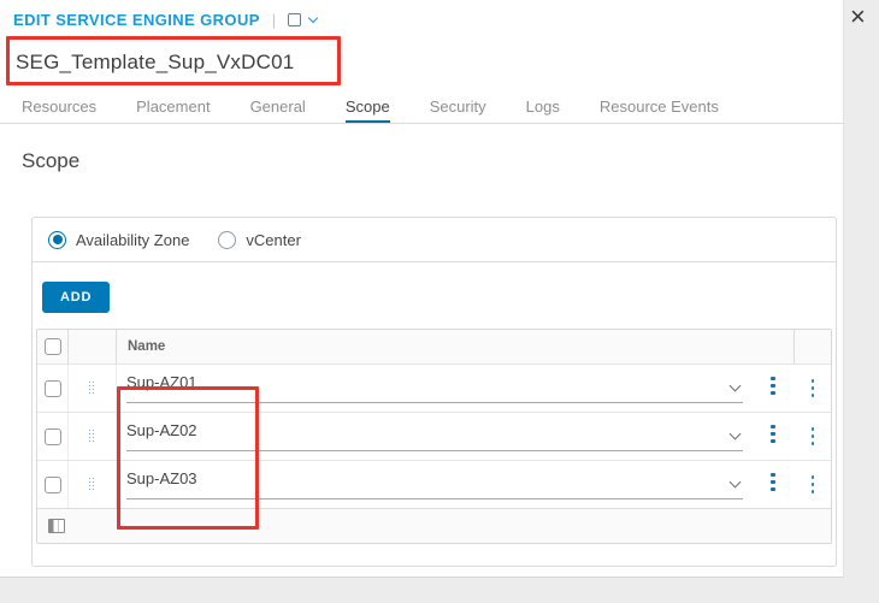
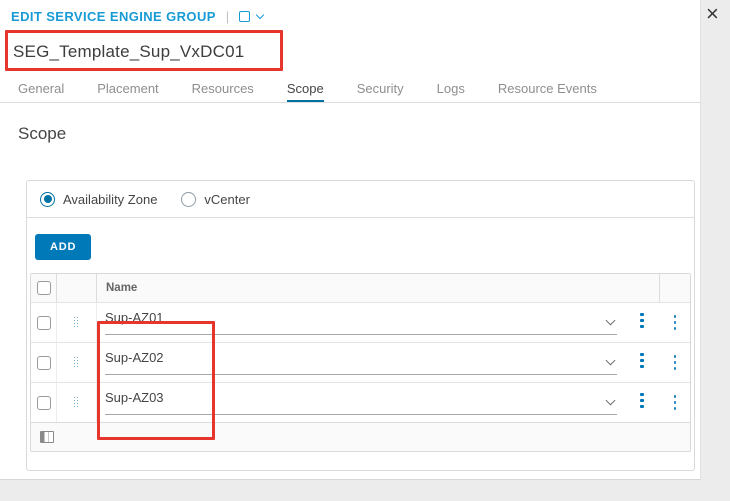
  EDIT SERVICE ENGINE GROUP
  |
  SEG_Template_Sup_VxDC01
- Resources
+ General
  Placement
- General
+ Resources
  Scope
  Security
  Logs
  Resource Events
  Scope
  Availability Zone
  vCenter
  ADD
  Name
  Sup-AZ01
  Sup-AZ02
  Sup-AZ03
  ×
